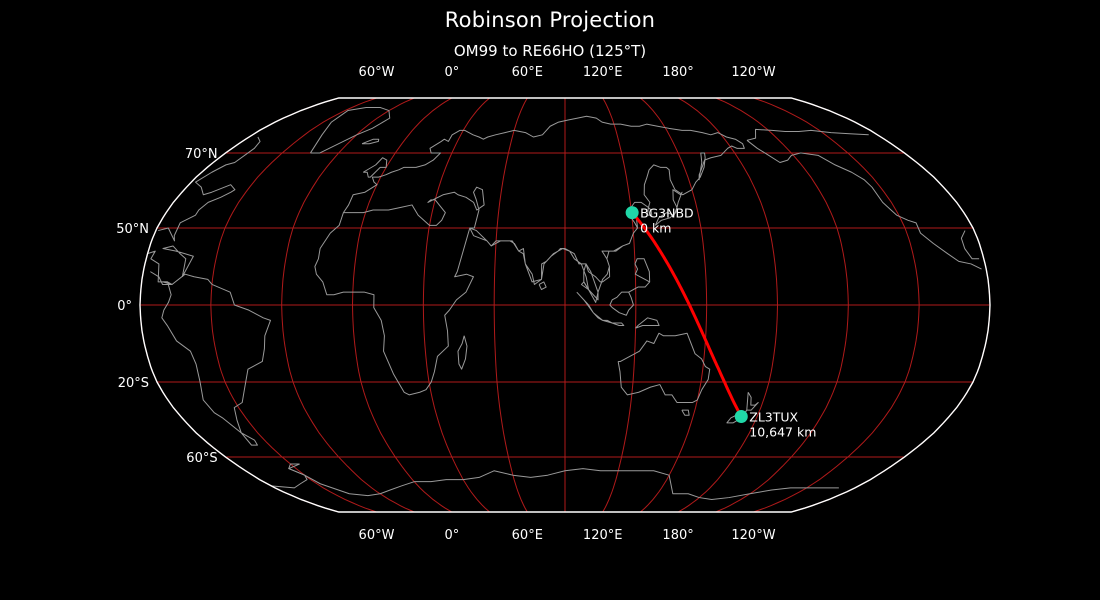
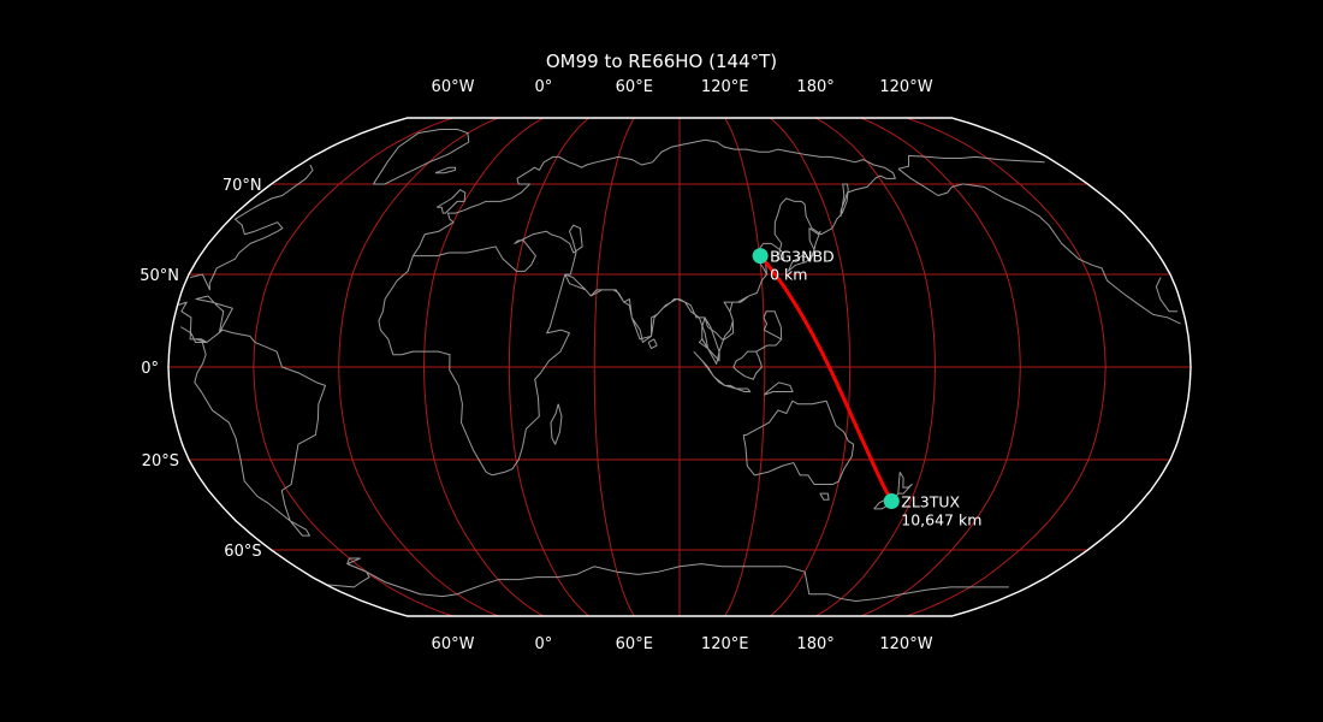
- Robinson Projection
- OM99 to RE66HO (125°T)
+ OM99 to RE66HO (144°T)
  BG3NBD
  0 km
  ZL3TUX
  10,647 km
  0°
  60°E
  120°E
  180°
  120°W
  60°W
  0°
  60°E
  120°E
  180°
  120°W
  60°W
  70°N
  50°N
  0°
  20°S
  60°S
